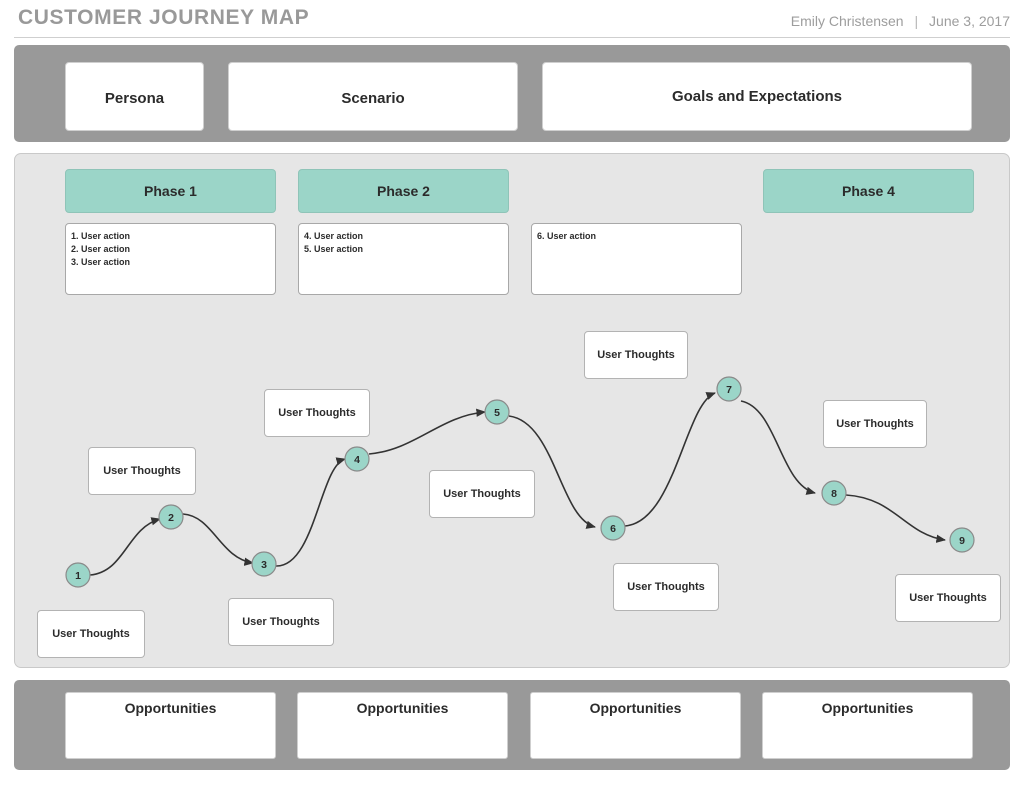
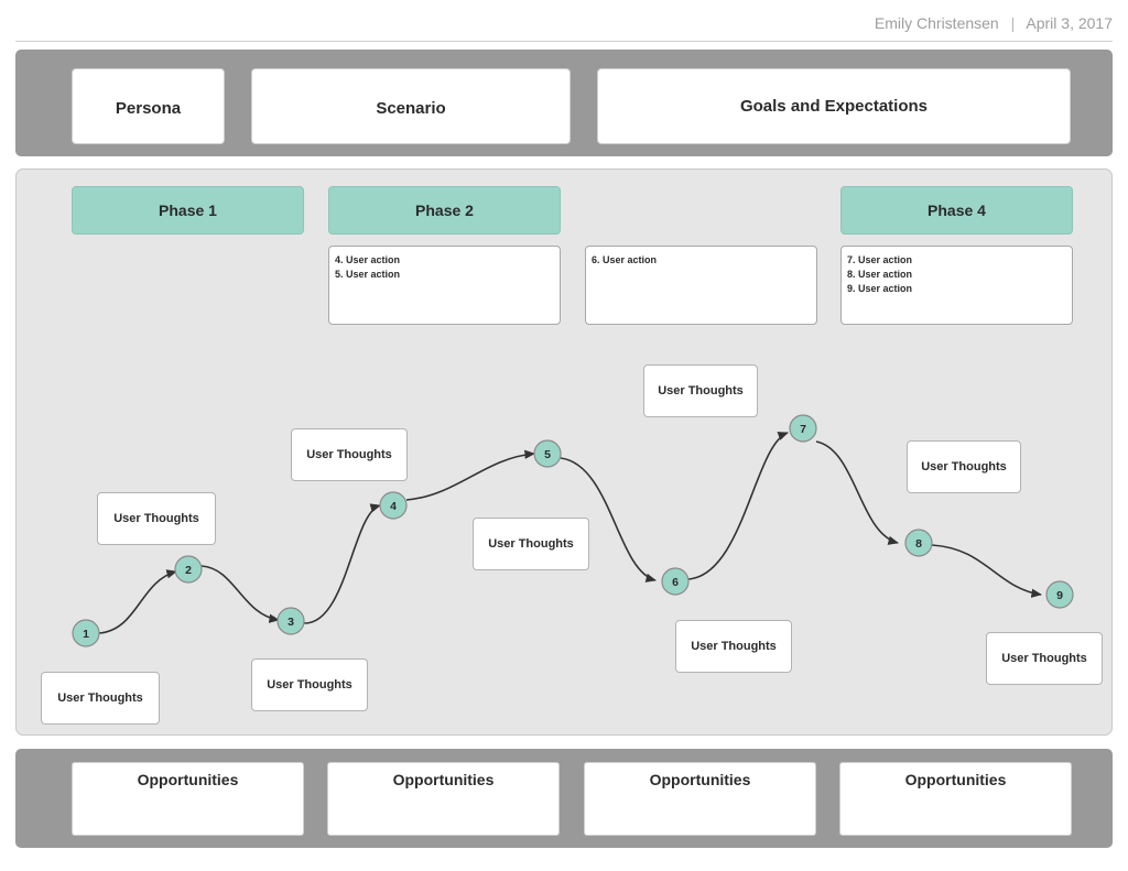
- CUSTOMER JOURNEY MAP
- Emily Christensen | June 3, 2017
+ Emily Christensen | April 3, 2017
  Persona
  Scenario
  Goals and Expectations
  Phase 1
  Phase 2
  Phase 4
- 1. User action
- 2. User action
- 3. User action
  4. User action
  5. User action
  6. User action
+ 7. User action
+ 8. User action
+ 9. User action
  1
  2
  3
  4
  5
  6
  7
  8
  9
  User Thoughts
  User Thoughts
  User Thoughts
  User Thoughts
  User Thoughts
  User Thoughts
  User Thoughts
  User Thoughts
  User Thoughts
  Opportunities
  Opportunities
  Opportunities
  Opportunities
